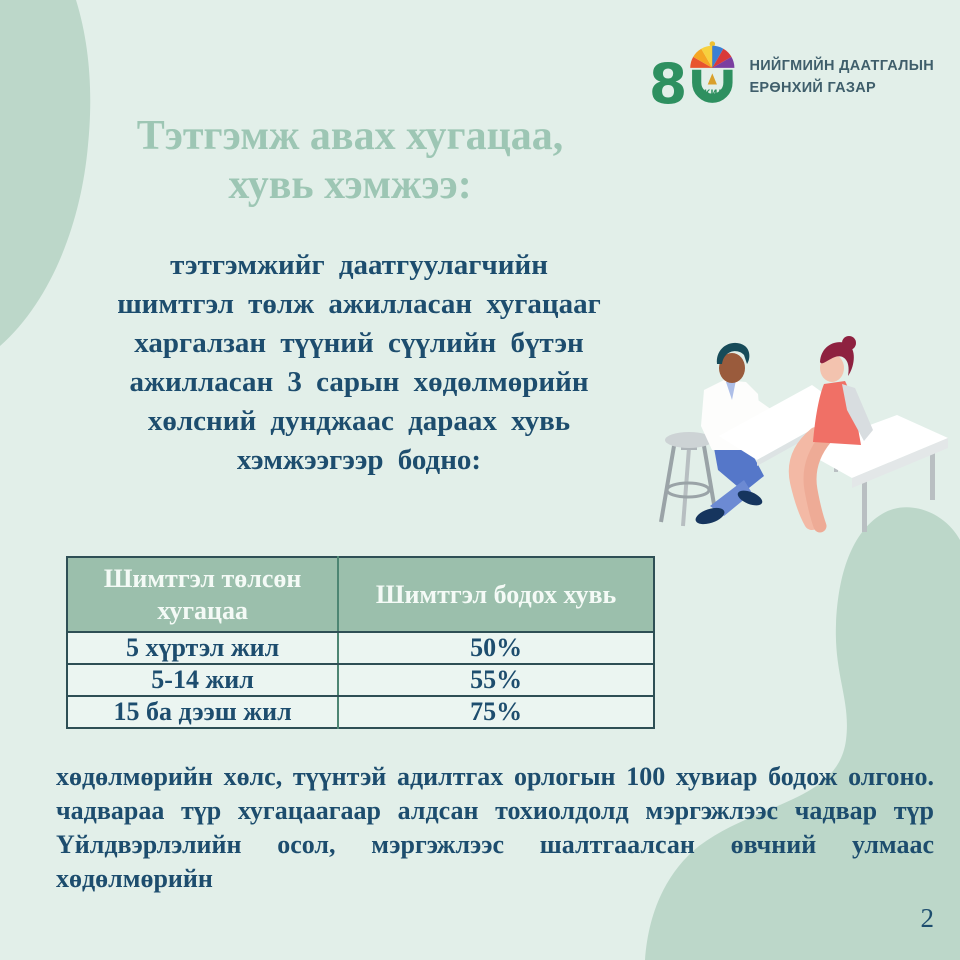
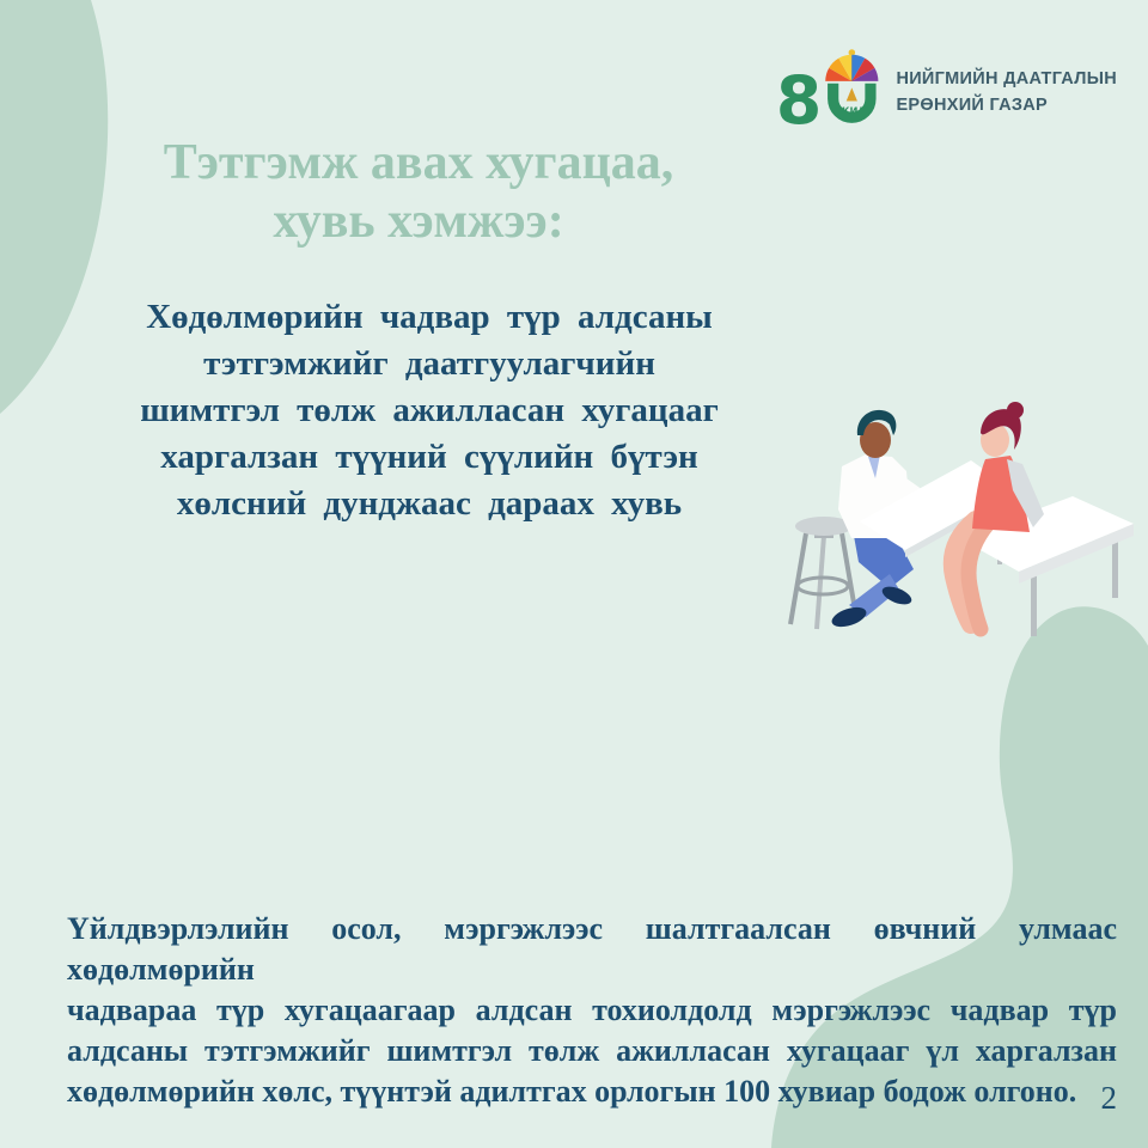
  8
  ЖИЛ
  НИЙГМИЙН ДААТГАЛЫН
  ЕРӨНХИЙ ГАЗАР
  Тэтгэмж авах хугацаа,
  хувь хэмжээ:
+ Хөдөлмөрийн чадвар түр алдсаны
  тэтгэмжийг даатгуулагчийн
  шимтгэл төлж ажилласан хугацааг
  харгалзан түүний сүүлийн бүтэн
- ажилласан 3 сарын хөдөлмөрийн
  хөлсний дунджаас дараах хувь
- хэмжээгээр бодно:
- Шимтгэл төлсөн хугацаа	Шимтгэл бодох хувь
- 5 хүртэл жил	50%
- 5-14 жил	55%
- 15 ба дээш жил	75%
- хөдөлмөрийн хөлс, түүнтэй адилтгах орлогын 100 хувиар бодож олгоно.
+ Үйлдвэрлэлийн осол, мэргэжлээс шалтгаалсан өвчний улмаас хөдөлмөрийн
  чадвараа түр хугацаагаар алдсан тохиолдолд мэргэжлээс чадвар түр
+ алдсаны тэтгэмжийг шимтгэл төлж ажилласан хугацааг үл харгалзан
- Үйлдвэрлэлийн осол, мэргэжлээс шалтгаалсан өвчний улмаас хөдөлмөрийн
+ хөдөлмөрийн хөлс, түүнтэй адилтгах орлогын 100 хувиар бодож олгоно.
  2
